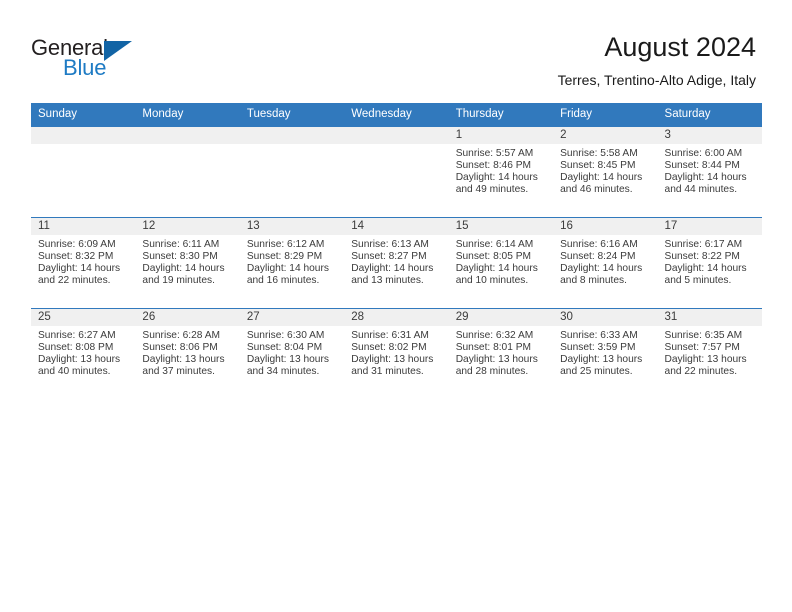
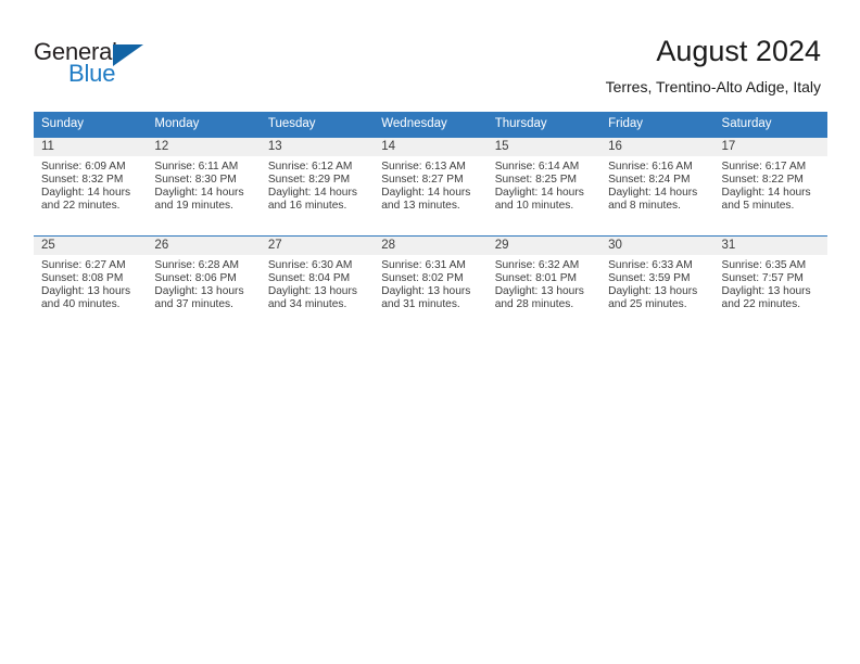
  General
  Blue
  August 2024
  Terres, Trentino-Alto Adige, Italy
  Sunday	Monday	Tuesday	Wednesday	Thursday	Friday	Saturday
- 				1Sunrise: 5:57 AMSunset: 8:46 PMDaylight: 14 hoursand 49 minutes.	2Sunrise: 5:58 AMSunset: 8:45 PMDaylight: 14 hoursand 46 minutes.	3Sunrise: 6:00 AMSunset: 8:44 PMDaylight: 14 hoursand 44 minutes.
- 11Sunrise: 6:09 AMSunset: 8:32 PMDaylight: 14 hoursand 22 minutes.	12Sunrise: 6:11 AMSunset: 8:30 PMDaylight: 14 hoursand 19 minutes.	13Sunrise: 6:12 AMSunset: 8:29 PMDaylight: 14 hoursand 16 minutes.	14Sunrise: 6:13 AMSunset: 8:27 PMDaylight: 14 hoursand 13 minutes.	15Sunrise: 6:14 AMSunset: 8:05 PMDaylight: 14 hoursand 10 minutes.	16Sunrise: 6:16 AMSunset: 8:24 PMDaylight: 14 hoursand 8 minutes.	17Sunrise: 6:17 AMSunset: 8:22 PMDaylight: 14 hoursand 5 minutes.
+ 11Sunrise: 6:09 AMSunset: 8:32 PMDaylight: 14 hoursand 22 minutes.	12Sunrise: 6:11 AMSunset: 8:30 PMDaylight: 14 hoursand 19 minutes.	13Sunrise: 6:12 AMSunset: 8:29 PMDaylight: 14 hoursand 16 minutes.	14Sunrise: 6:13 AMSunset: 8:27 PMDaylight: 14 hoursand 13 minutes.	15Sunrise: 6:14 AMSunset: 8:25 PMDaylight: 14 hoursand 10 minutes.	16Sunrise: 6:16 AMSunset: 8:24 PMDaylight: 14 hoursand 8 minutes.	17Sunrise: 6:17 AMSunset: 8:22 PMDaylight: 14 hoursand 5 minutes.
  25Sunrise: 6:27 AMSunset: 8:08 PMDaylight: 13 hoursand 40 minutes.	26Sunrise: 6:28 AMSunset: 8:06 PMDaylight: 13 hoursand 37 minutes.	27Sunrise: 6:30 AMSunset: 8:04 PMDaylight: 13 hoursand 34 minutes.	28Sunrise: 6:31 AMSunset: 8:02 PMDaylight: 13 hoursand 31 minutes.	29Sunrise: 6:32 AMSunset: 8:01 PMDaylight: 13 hoursand 28 minutes.	30Sunrise: 6:33 AMSunset: 3:59 PMDaylight: 13 hoursand 25 minutes.	31Sunrise: 6:35 AMSunset: 7:57 PMDaylight: 13 hoursand 22 minutes.
